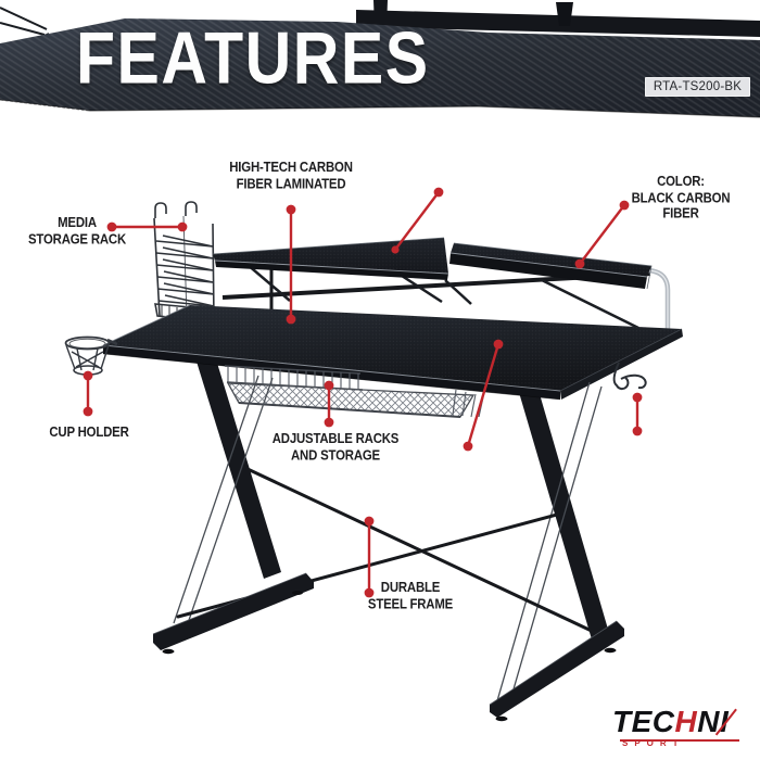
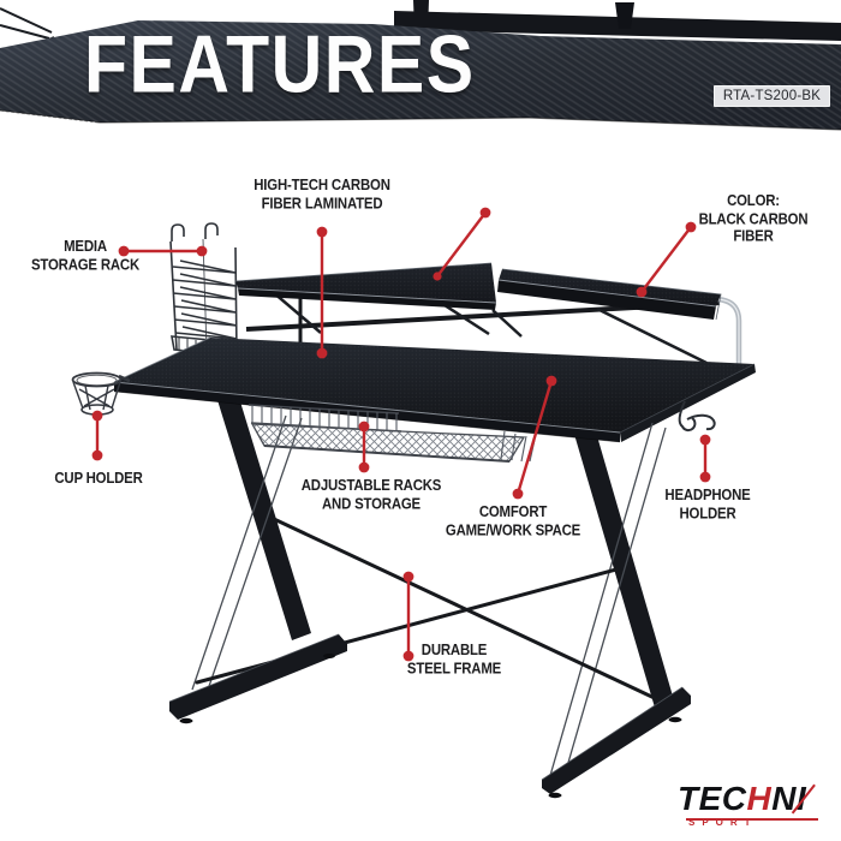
  FEATURES
  RTA-TS200-BK
  MEDIA
  STORAGE RACK
  HIGH-TECH CARBON
  FIBER LAMINATED
  COLOR:
  BLACK CARBON
  FIBER
  CUP HOLDER
  ADJUSTABLE RACKS
  AND STORAGE
+ COMFORT
+ GAME/WORK SPACE
+ HEADPHONE
+ HOLDER
  DURABLE
  STEEL FRAME
  TECHN
  SPORT
